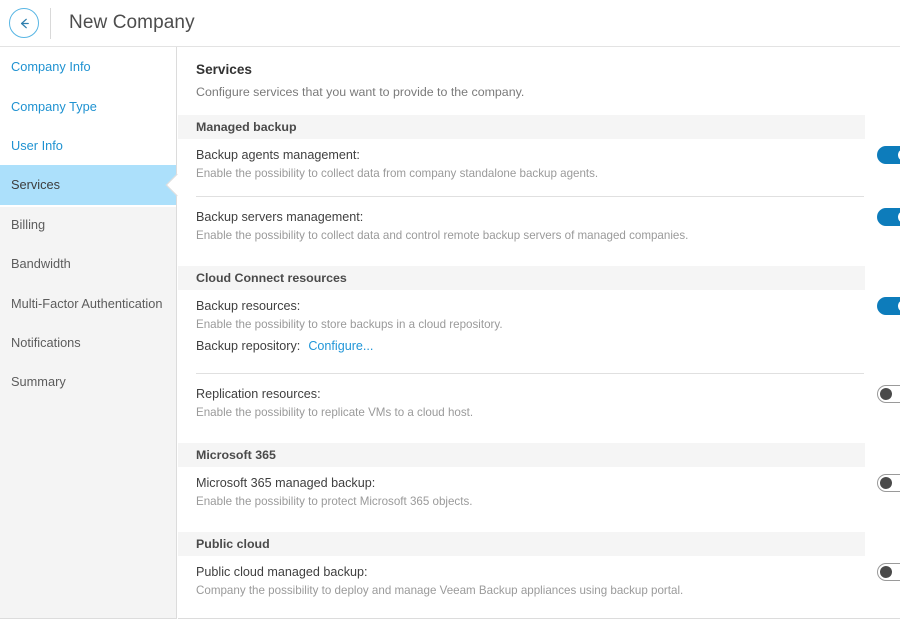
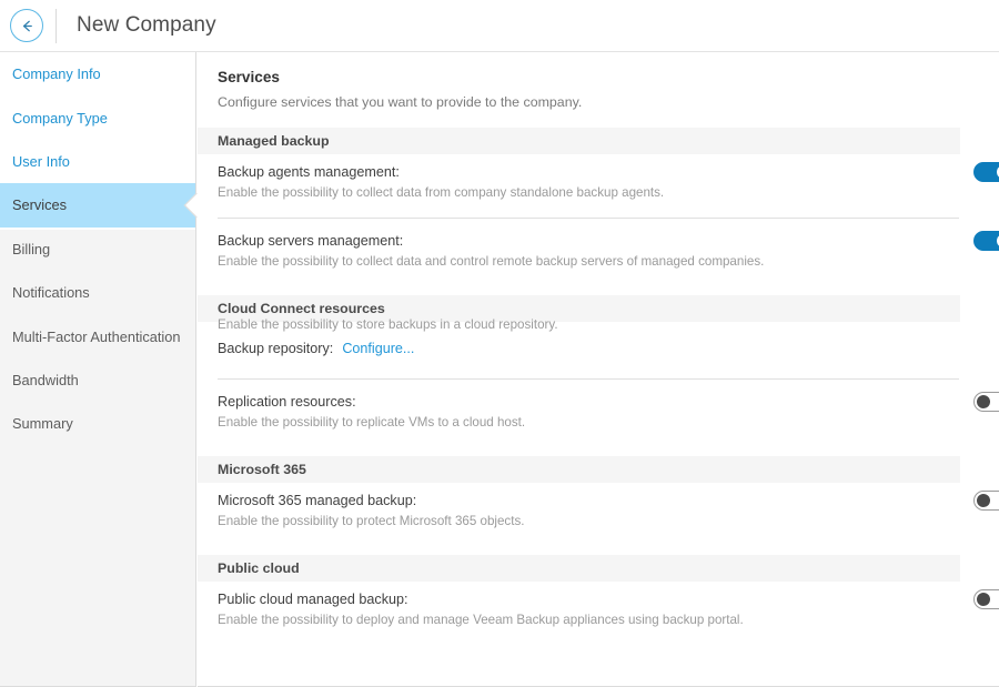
  New Company
  Company Info
  Company Type
  User Info
  Services
  Billing
- Bandwidth
+ Notifications
  Multi-Factor Authentication
- Notifications
+ Bandwidth
  Summary
  Services
  Configure services that you want to provide to the company.
  Managed backup
  Backup agents management:
  Enable the possibility to collect data from company standalone backup agents.
  Backup servers management:
  Enable the possibility to collect data and control remote backup servers of managed companies.
  Cloud Connect resources
- Backup resources:
  Enable the possibility to store backups in a cloud repository.
  Backup repository:
  Configure...
  Replication resources:
  Enable the possibility to replicate VMs to a cloud host.
  Microsoft 365
  Microsoft 365 managed backup:
  Enable the possibility to protect Microsoft 365 objects.
  Public cloud
  Public cloud managed backup:
- Company the possibility to deploy and manage Veeam Backup appliances using backup portal.
+ Enable the possibility to deploy and manage Veeam Backup appliances using backup portal.
